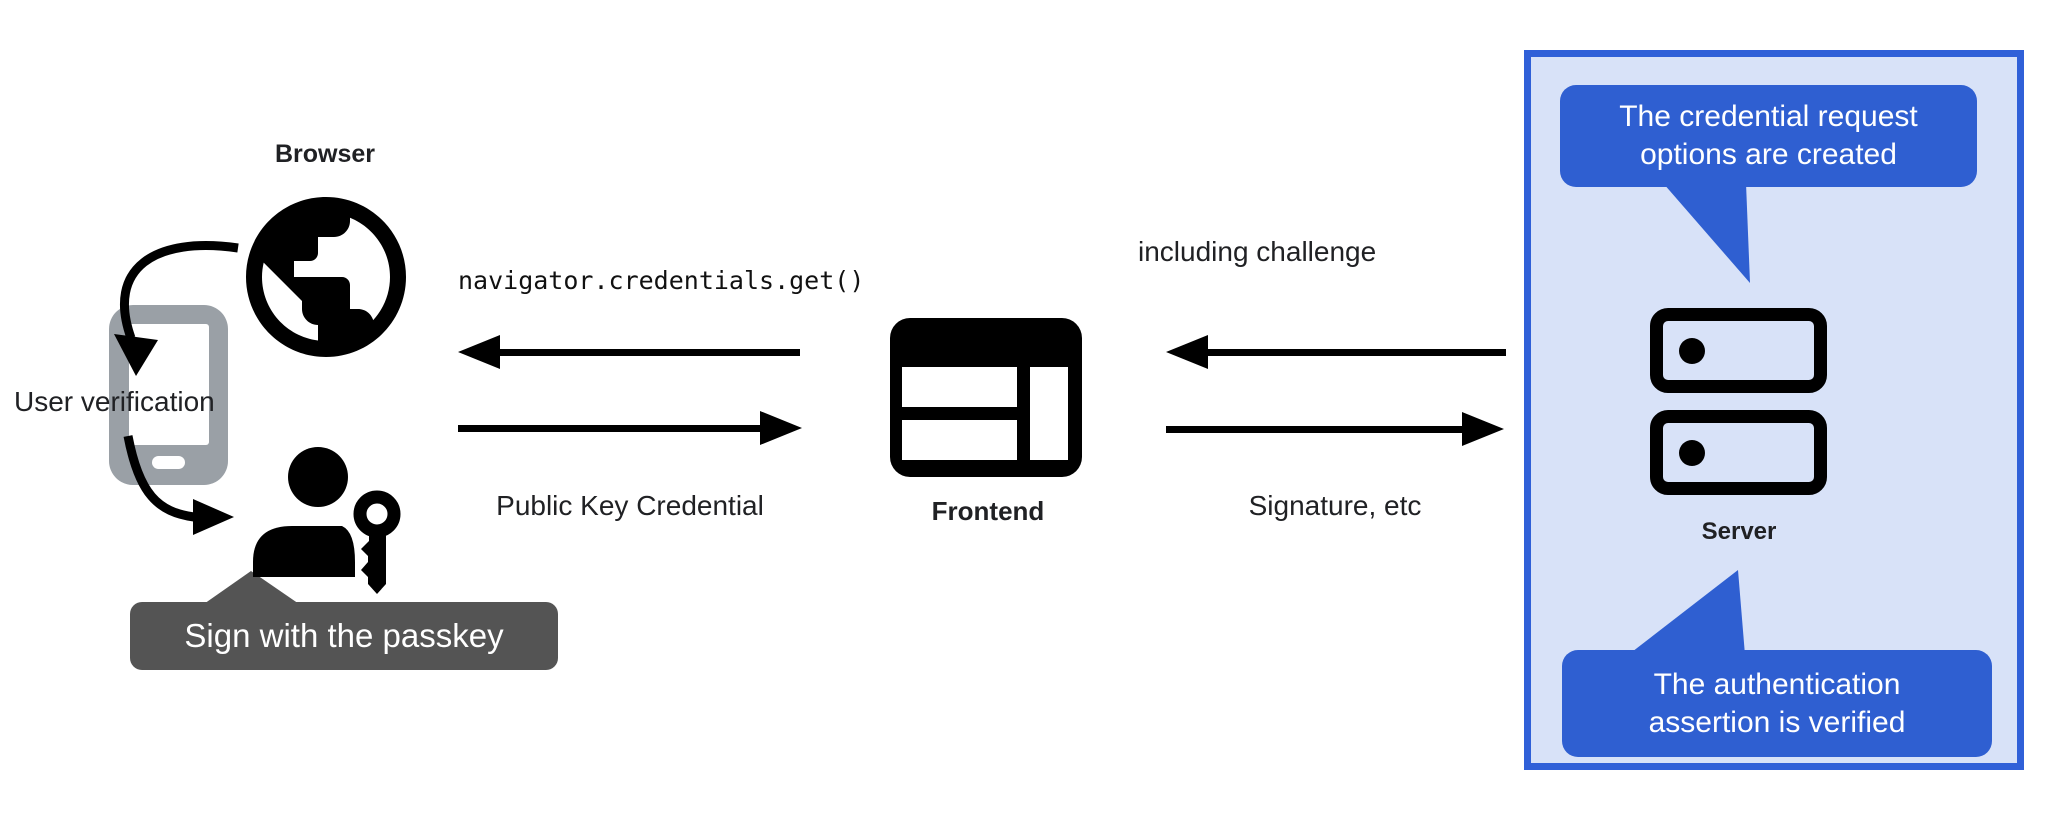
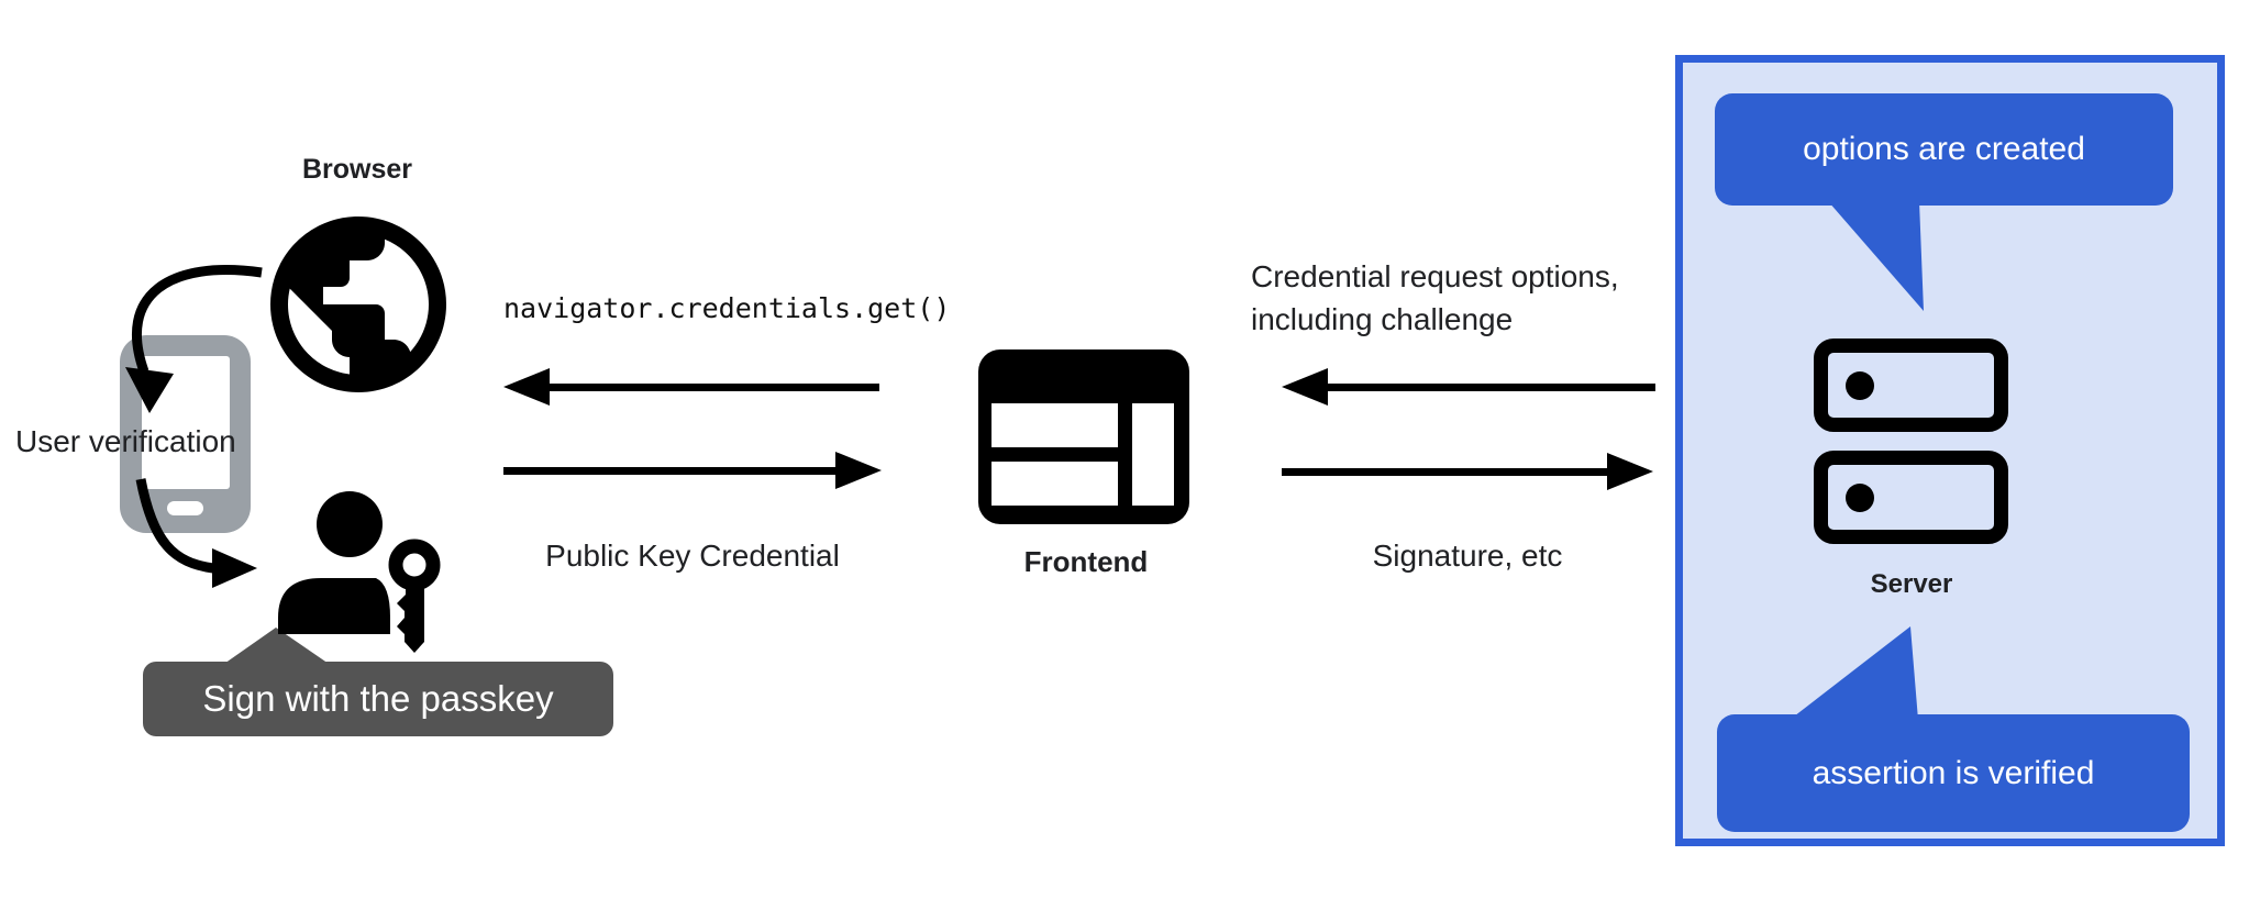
  Browser
  User verification
  Sign with the passkey
  navigator.credentials.get()
  Public Key Credential
  Frontend
+ Credential request options,
  including challenge
  Signature, etc
- The credential request
  options are created
  Server
- The authentication
  assertion is verified
